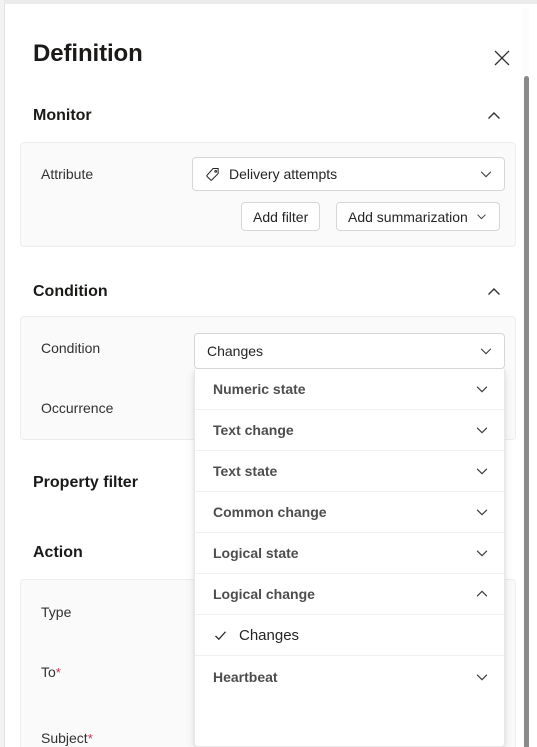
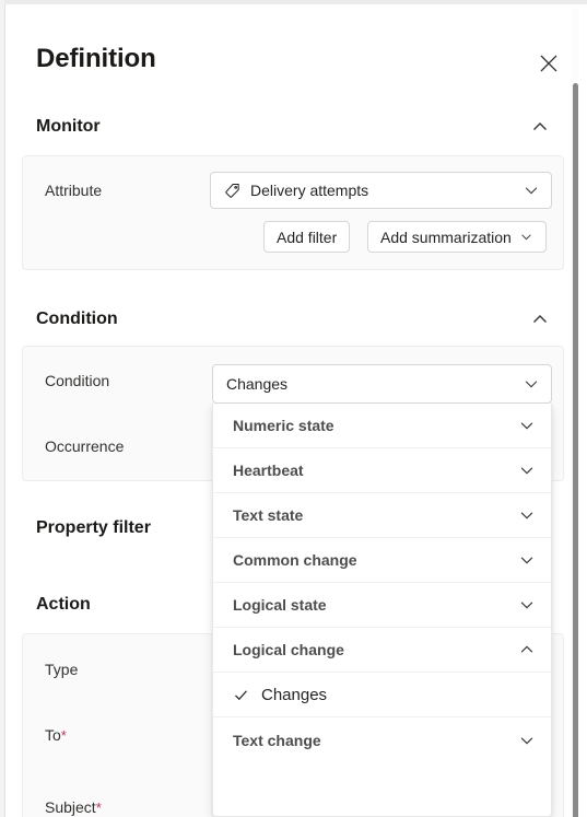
  Definition
  Monitor
  Attribute
  Delivery attempts
  Add filter
  Add summarization
  Condition
  Condition
  Occurrence
  Changes
  Property filter
  Action
  Type
  To*
  Subject*
  Numeric state
- Text change
+ Heartbeat
  Text state
  Common change
  Logical state
  Logical change
  Changes
- Heartbeat
+ Text change
